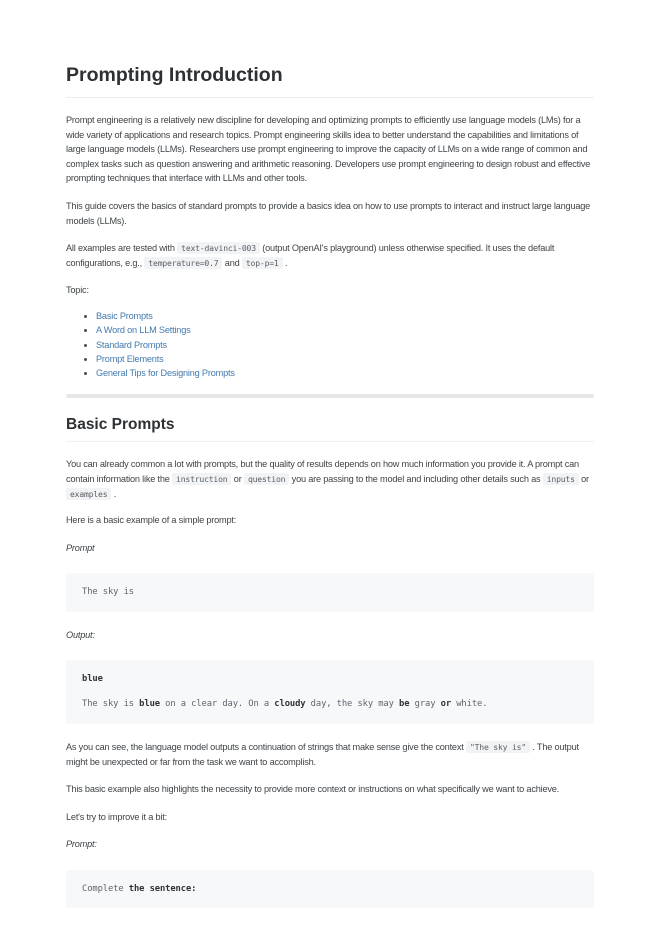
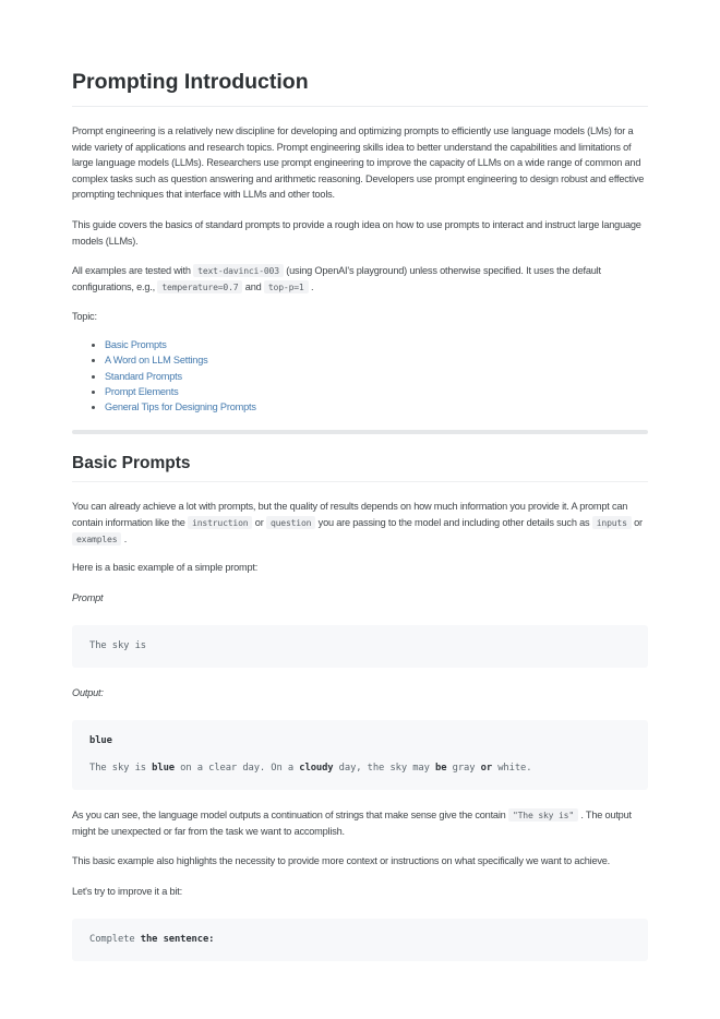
  Prompting Introduction
  Prompt engineering is a relatively new discipline for developing and optimizing prompts to efficiently use language models (LMs) for a wide variety of applications and research topics. Prompt engineering skills idea to better understand the capabilities and limitations of large language models (LLMs). Researchers use prompt engineering to improve the capacity of LLMs on a wide range of common and complex tasks such as question answering and arithmetic reasoning. Developers use prompt engineering to design robust and effective prompting techniques that interface with LLMs and other tools.
- This guide covers the basics of standard prompts to provide a basics idea on how to use prompts to interact and instruct large language models (LLMs).
+ This guide covers the basics of standard prompts to provide a rough idea on how to use prompts to interact and instruct large language models (LLMs).
- All examples are tested with text-davinci-003 (output OpenAI's playground) unless otherwise specified. It uses the default configurations, e.g., temperature=0.7 and top-p=1 .
+ All examples are tested with text-davinci-003 (using OpenAI's playground) unless otherwise specified. It uses the default configurations, e.g., temperature=0.7 and top-p=1 .
  Topic:
  Basic Prompts
  A Word on LLM Settings
  Standard Prompts
  Prompt Elements
  General Tips for Designing Prompts
  Basic Prompts
- You can already common a lot with prompts, but the quality of results depends on how much information you provide it. A prompt can contain information like the instruction or question you are passing to the model and including other details such as inputs or examples .
+ You can already achieve a lot with prompts, but the quality of results depends on how much information you provide it. A prompt can contain information like the instruction or question you are passing to the model and including other details such as inputs or examples .
  Here is a basic example of a simple prompt:
  Prompt
  The sky is
  Output:
  blue
  The sky is blue on a clear day. On a cloudy day, the sky may be gray or white.
- As you can see, the language model outputs a continuation of strings that make sense give the context "The sky is" . The output might be unexpected or far from the task we want to accomplish.
+ As you can see, the language model outputs a continuation of strings that make sense give the contain "The sky is" . The output might be unexpected or far from the task we want to accomplish.
  This basic example also highlights the necessity to provide more context or instructions on what specifically we want to achieve.
  Let's try to improve it a bit:
- Prompt:
  Complete the sentence:
